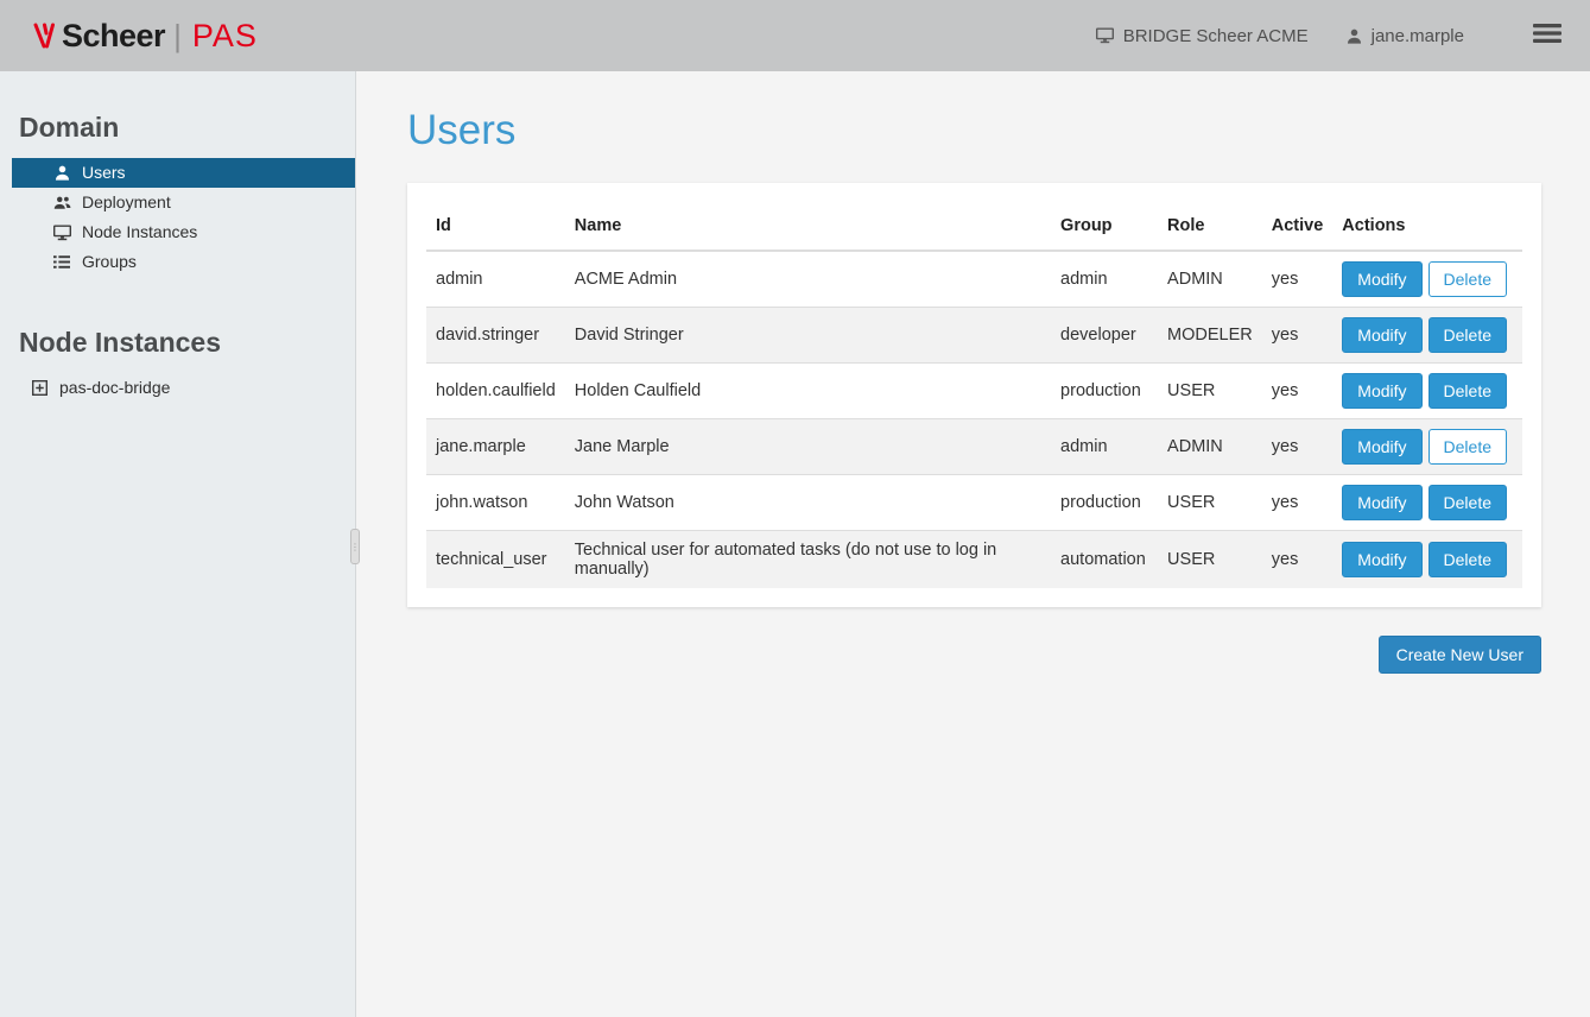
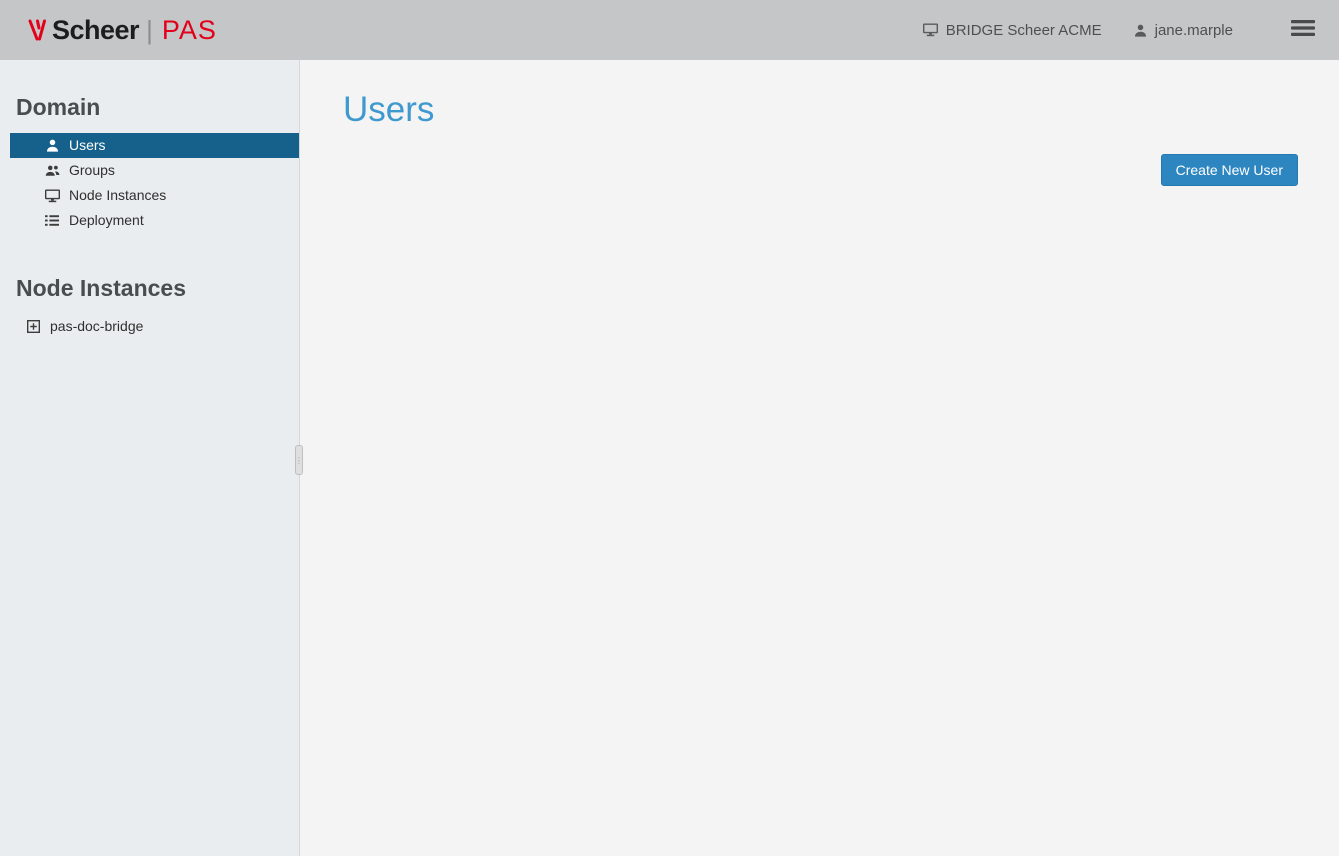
  Scheer
  |
  PAS
  BRIDGE Scheer ACME
  jane.marple
  Domain
  Users
- Deployment
+ Groups
  Node Instances
- Groups
+ Deployment
  Node Instances
  pas-doc-bridge
  ⋮
  Users
- Id	Name	Group	Role	Active	Actions
- admin	ACME Admin	admin	ADMIN	yes	Modify Delete
- david.stringer	David Stringer	developer	MODELER	yes	Modify Delete
- holden.caulfield	Holden Caulfield	production	USER	yes	Modify Delete
- jane.marple	Jane Marple	admin	ADMIN	yes	Modify Delete
- john.watson	John Watson	production	USER	yes	Modify Delete
- technical_user	Technical user for automated tasks (do not use to log in manually)	automation	USER	yes	Modify Delete
  Create New User
